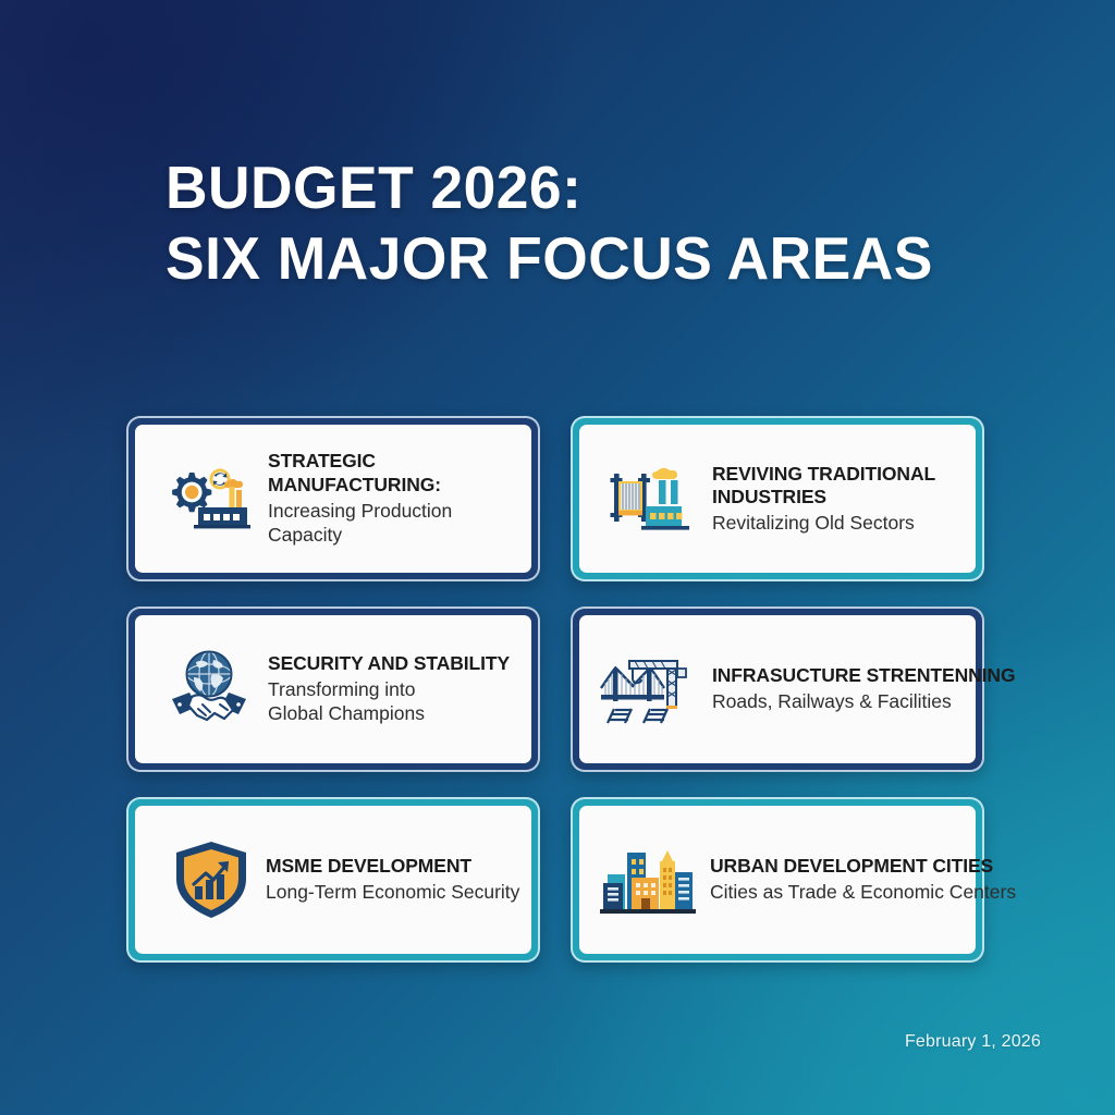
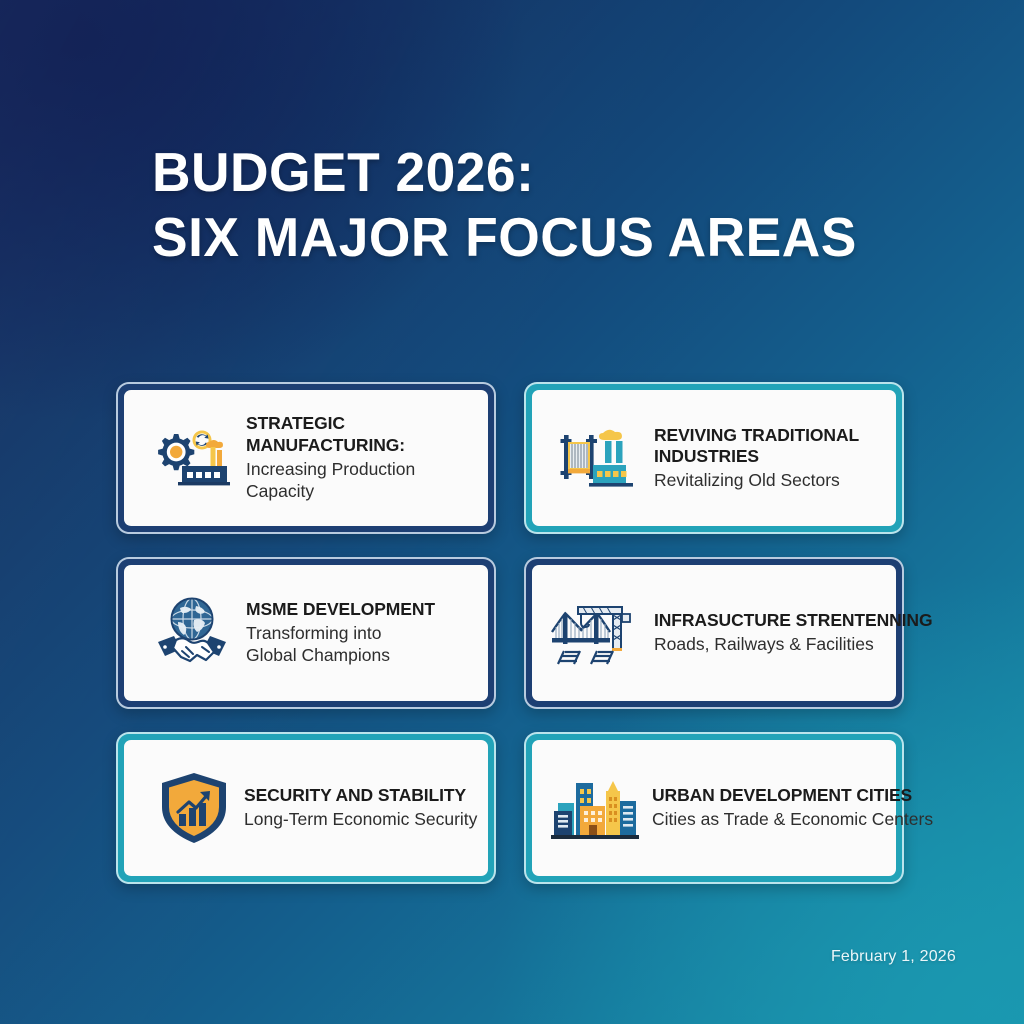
  BUDGET 2026:
  SIX MAJOR FOCUS AREAS
  STRATEGIC
  MANUFACTURING:
  Increasing Production Capacity
  REVIVING TRADITIONAL
  INDUSTRIES
  Revitalizing Old Sectors
- SECURITY AND STABILITY
+ MSME DEVELOPMENT
  Transforming into
  Global Champions
  INFRASUCTURE STRENTENNING
  Roads, Railways & Facilities
- MSME DEVELOPMENT
+ SECURITY AND STABILITY
  Long-Term Economic Security
  URBAN DEVELOPMENT CITIES
  Cities as Trade & Economic Centers
  February 1, 2026
